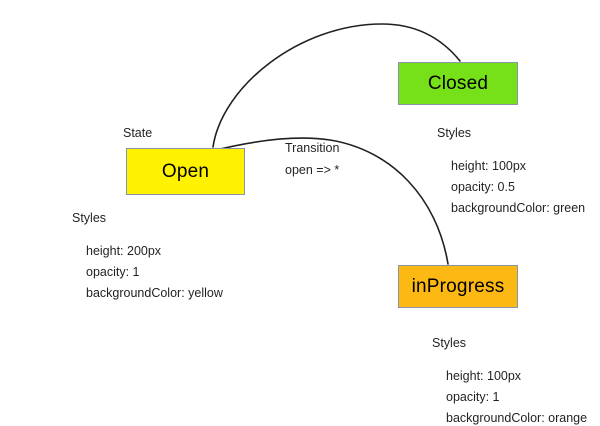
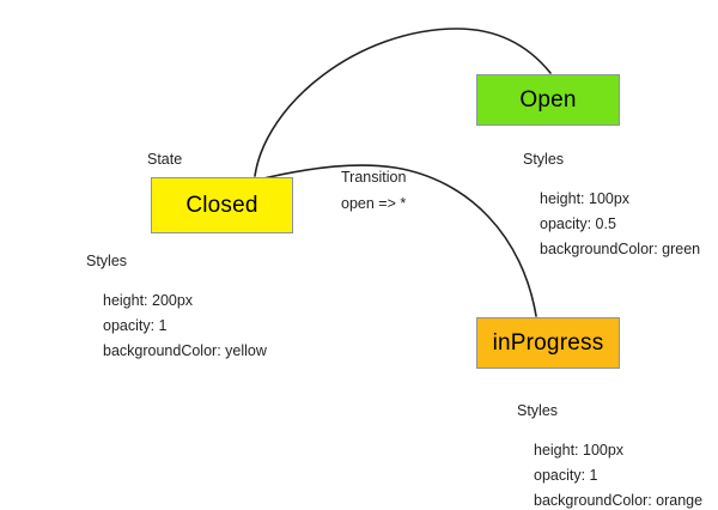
  State
- Open
+ Closed
  Styles
- Closed
+ Open
  Styles
  inProgress
  Transition
  open => *
  Styles
  height: 200px
  opacity: 1
  backgroundColor: yellow
  height: 100px
  opacity: 0.5
  backgroundColor: green
  height: 100px
  opacity: 1
  backgroundColor: orange
